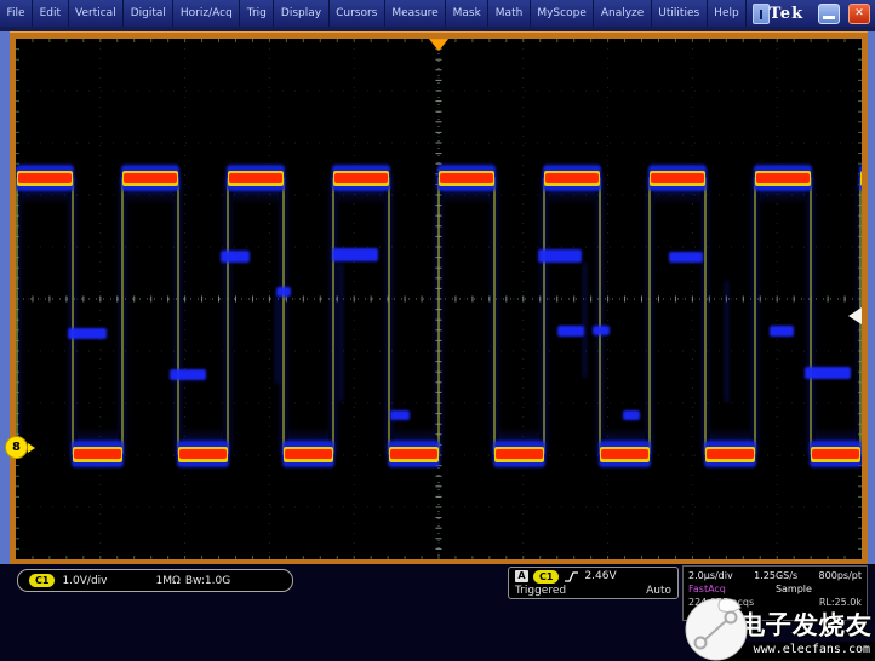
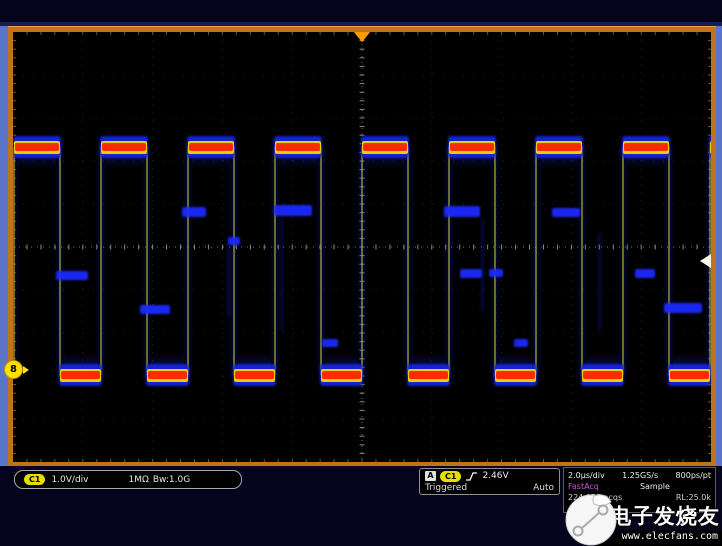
- File
- Edit
- Vertical
- Digital
- Horiz/Acq
- Trig
- Display
- Cursors
- Measure
- Mask
- Math
- MyScope
- Analyze
- Utilities
- Help
- Tek
- ✕
  8
  C1
  1.0V/div
  1MΩ
  Bw:1.0G
  A
  C1
  2.46V
  Triggered
  Auto
  2.0μs/div
  1.25GS/s
  800ps/pt
  FastAcq
  Sample
  RL:25.0k
  www.elecfans.com
  电子发烧友
